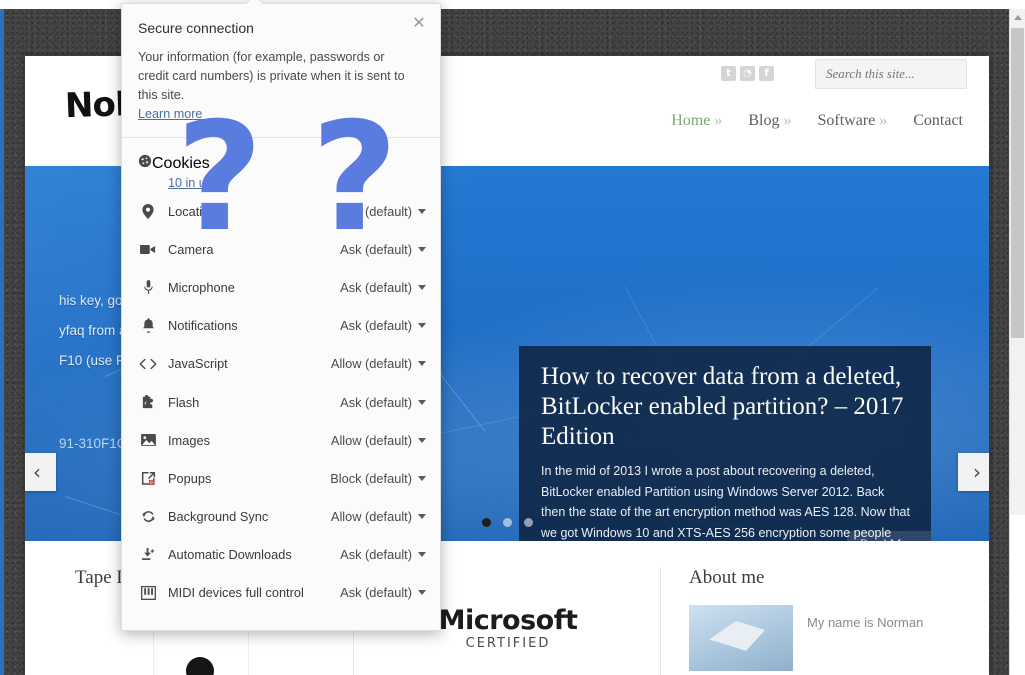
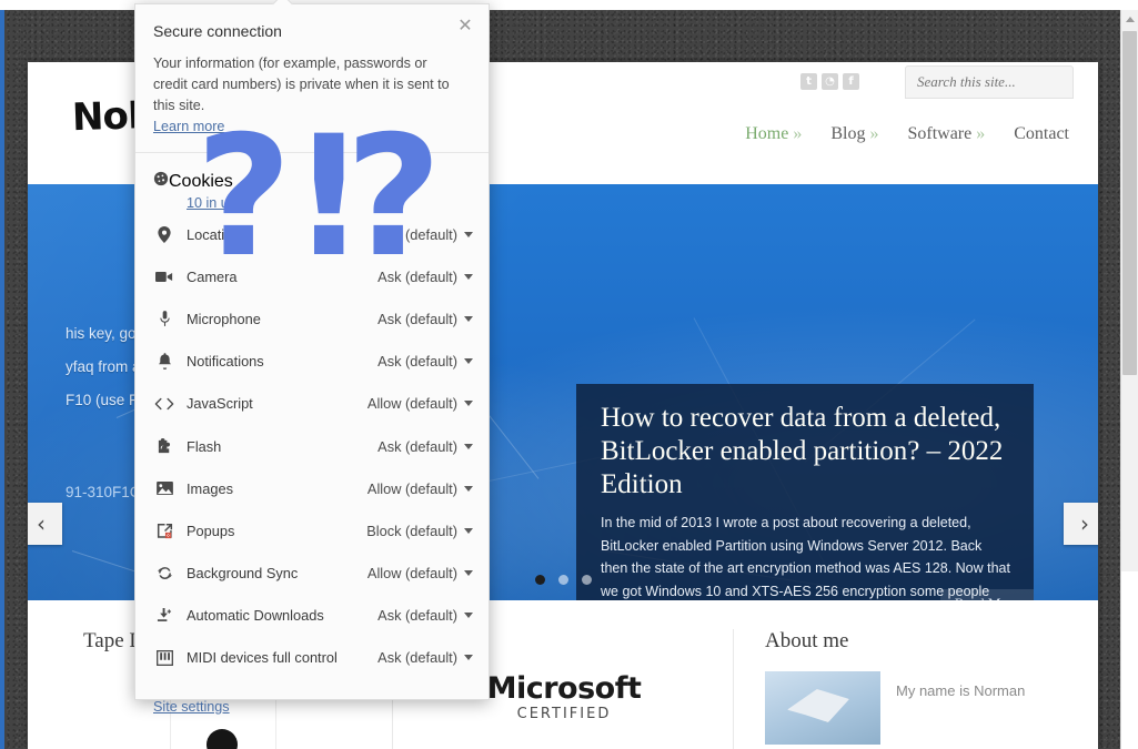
  t
  ◔
  f
  Search this site...
  Home »
  Blog »
  Software »
  Contact
- How to recover data from a deleted, BitLocker enabled partition? – 2017 Edition
+ How to recover data from a deleted, BitLocker enabled partition? – 2022 Edition
  In the mid of 2013 I wrote a post about recovering a deleted, BitLocker enabled Partition using Windows Server 2012. Back then the state of the art encryption method was AES 128. Now that we got Windows 10 and XTS-AES 256 encryption some people
  ‹
  ›
  Tape
  Microsoft
  CERTIFIED
  About me
  My name is Norman
  ✕
  Secure connection
  Your information (for example, passwords or credit card numbers) is private when it is sent to this site.
  Learn more
  Cookies
  10 in use
  Location
  Ask (default)
  Camera
  Ask (default)
  Microphone
  Ask (default)
  Notifications
  Ask (default)
  JavaScript
  Allow (default)
  Flash
  Ask (default)
  Images
  Allow (default)
  Popups
  Block (default)
  Background Sync
  Allow (default)
  Automatic Downloads
  Ask (default)
  MIDI devices full control
  Ask (default)
+ Site settings
  ?
+ !
  ?
